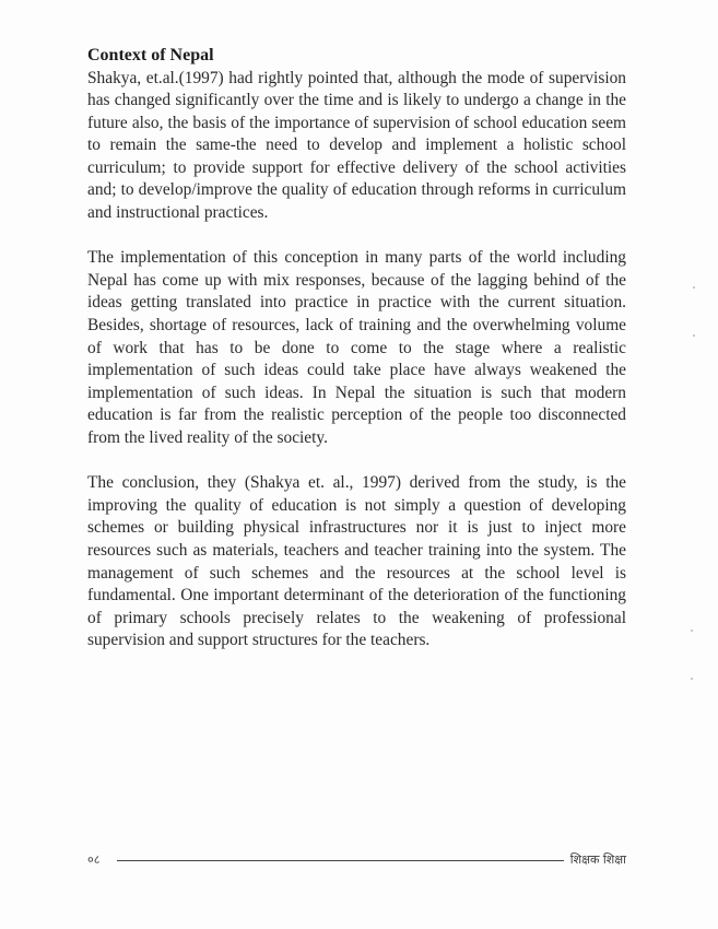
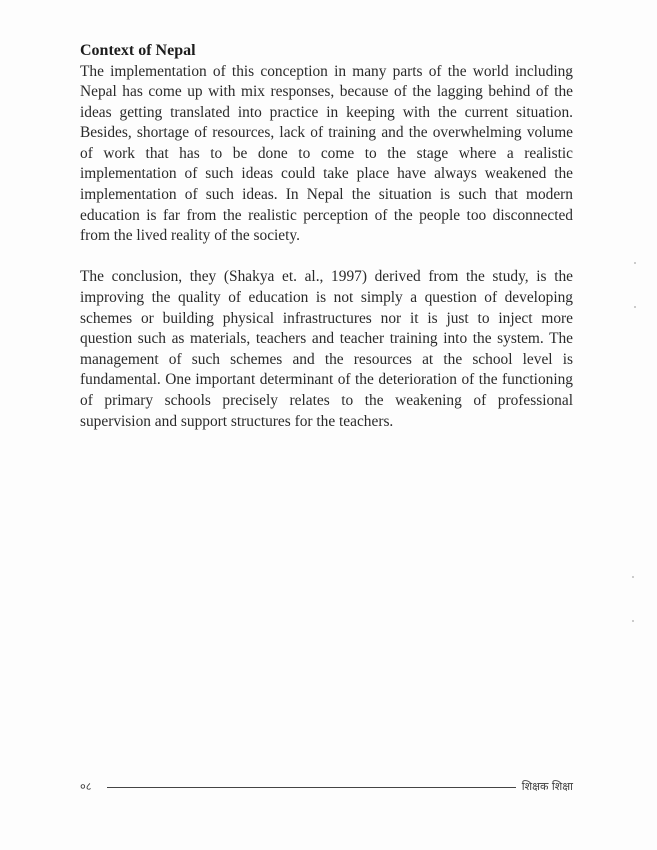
  Context of Nepal
- Shakya, et.al.(1997) had rightly pointed that, although the mode of supervision has changed significantly over the time and is likely to undergo a change in the future also, the basis of the importance of supervision of school education seem to remain the same-the need to develop and implement a holistic school curriculum; to provide support for effective delivery of the school activities and; to develop/improve the quality of education through reforms in curriculum and instructional practices.
- The implementation of this conception in many parts of the world including Nepal has come up with mix responses, because of the lagging behind of the ideas getting translated into practice in practice with the current situation. Besides, shortage of resources, lack of training and the overwhelming volume of work that has to be done to come to the stage where a realistic implementation of such ideas could take place have always weakened the implementation of such ideas. In Nepal the situation is such that modern education is far from the realistic perception of the people too disconnected from the lived reality of the society.
+ The implementation of this conception in many parts of the world including Nepal has come up with mix responses, because of the lagging behind of the ideas getting translated into practice in keeping with the current situation. Besides, shortage of resources, lack of training and the overwhelming volume of work that has to be done to come to the stage where a realistic implementation of such ideas could take place have always weakened the implementation of such ideas. In Nepal the situation is such that modern education is far from the realistic perception of the people too disconnected from the lived reality of the society.
- The conclusion, they (Shakya et. al., 1997) derived from the study, is the improving the quality of education is not simply a question of developing schemes or building physical infrastructures nor it is just to inject more resources such as materials, teachers and teacher training into the system. The management of such schemes and the resources at the school level is fundamental. One important determinant of the deterioration of the functioning of primary schools precisely relates to the weakening of professional supervision and support structures for the teachers.
+ The conclusion, they (Shakya et. al., 1997) derived from the study, is the improving the quality of education is not simply a question of developing schemes or building physical infrastructures nor it is just to inject more question such as materials, teachers and teacher training into the system. The management of such schemes and the resources at the school level is fundamental. One important determinant of the deterioration of the functioning of primary schools precisely relates to the weakening of professional supervision and support structures for the teachers.
  ०८
  शिक्षक शिक्षा
